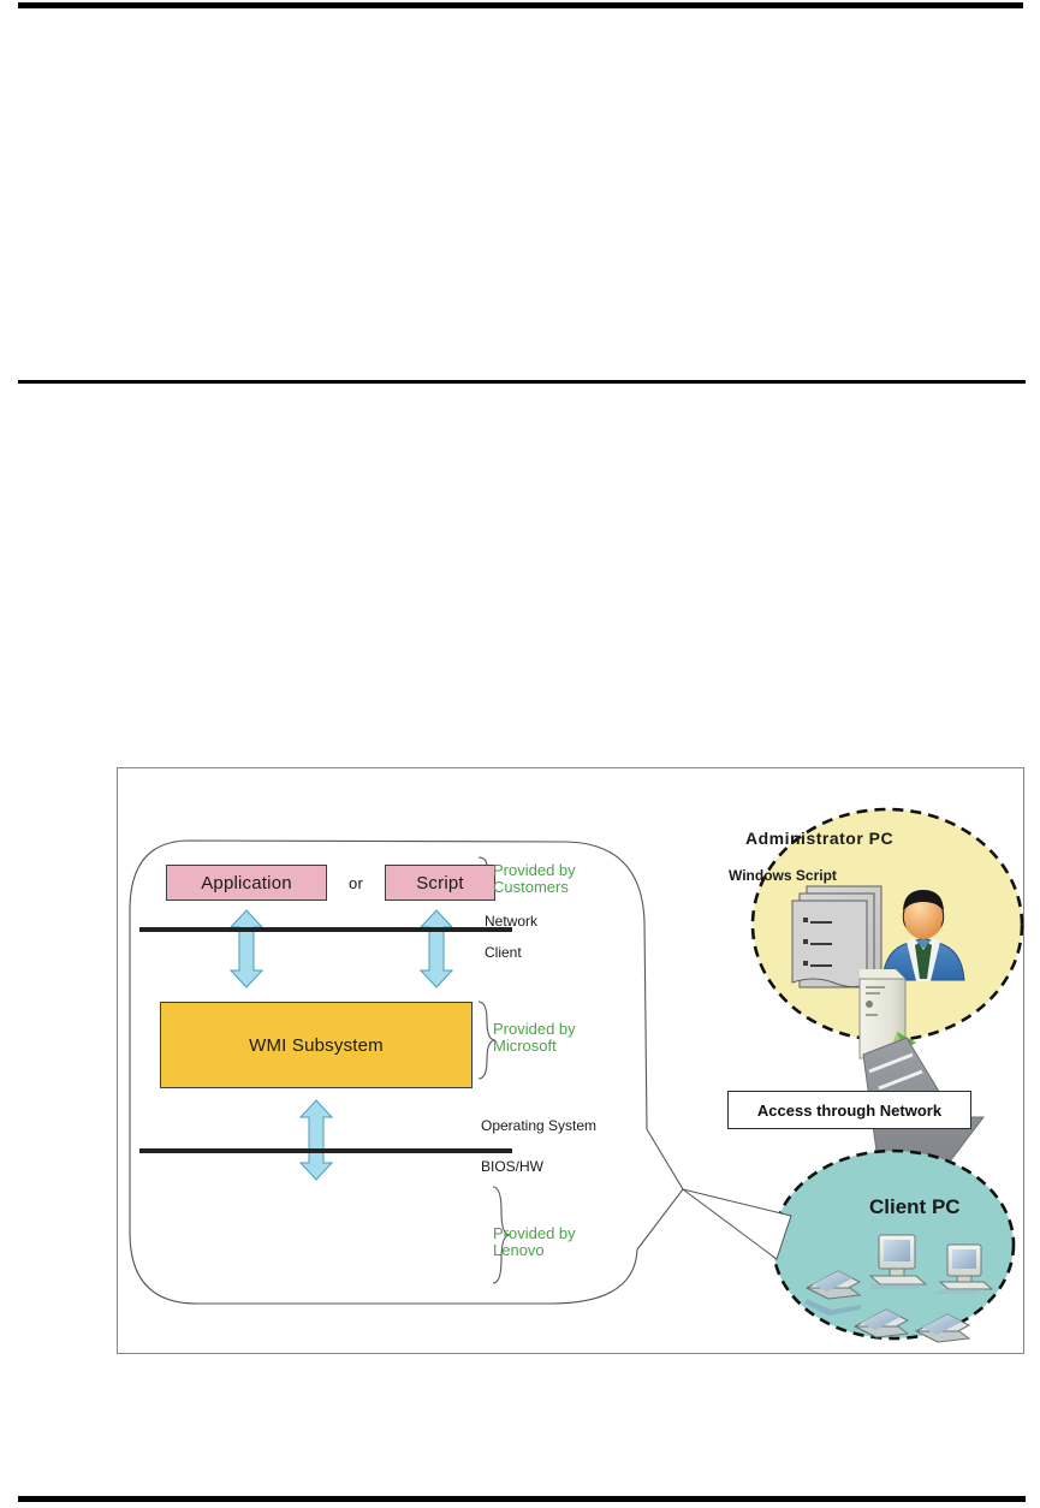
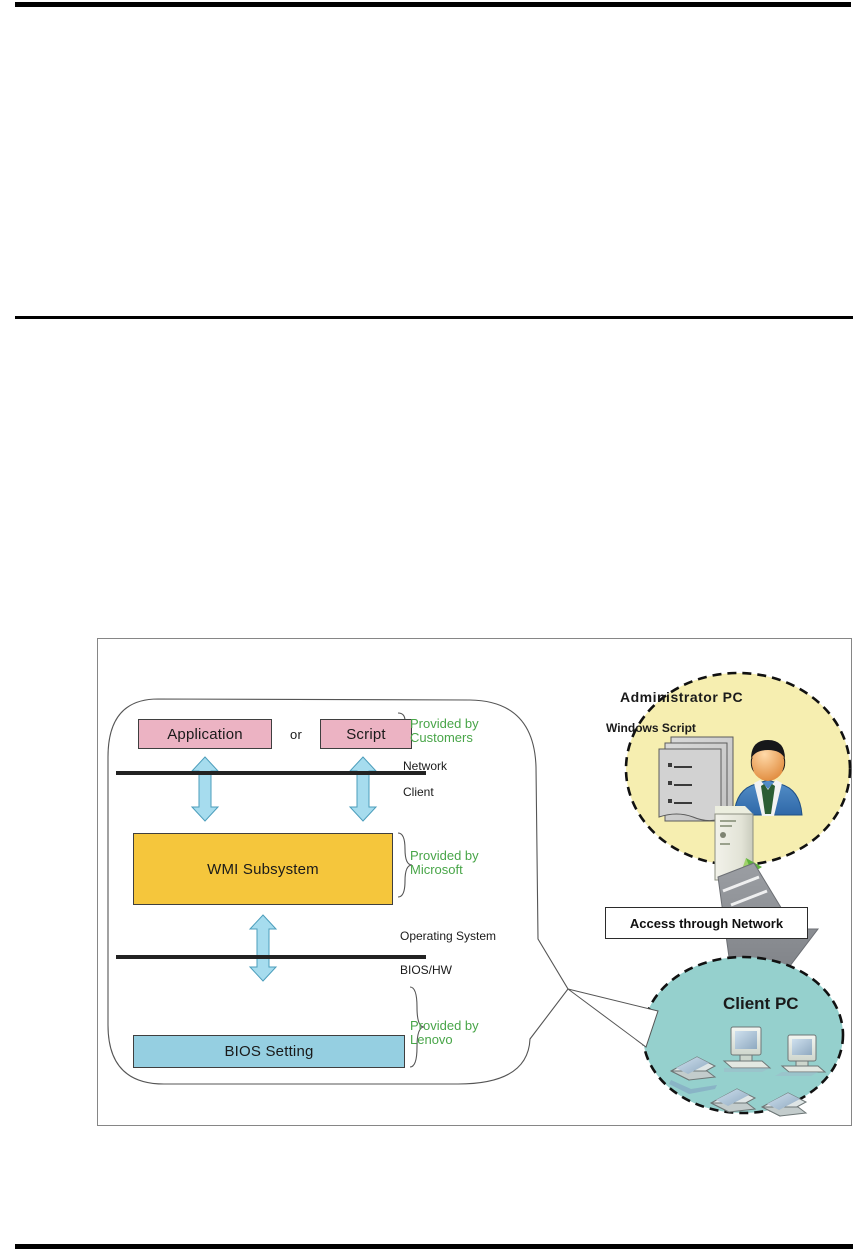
  Application
  or
  Script
  WMI Subsystem
+ BIOS Setting
  Network
  Client
  Operating System
  BIOS/HW
  Provided by
  Customers
  Provided by
  Microsoft
  Provided by
  Lenovo
  Administrator PC
  Windows Script
  Client PC
  Access through Network
